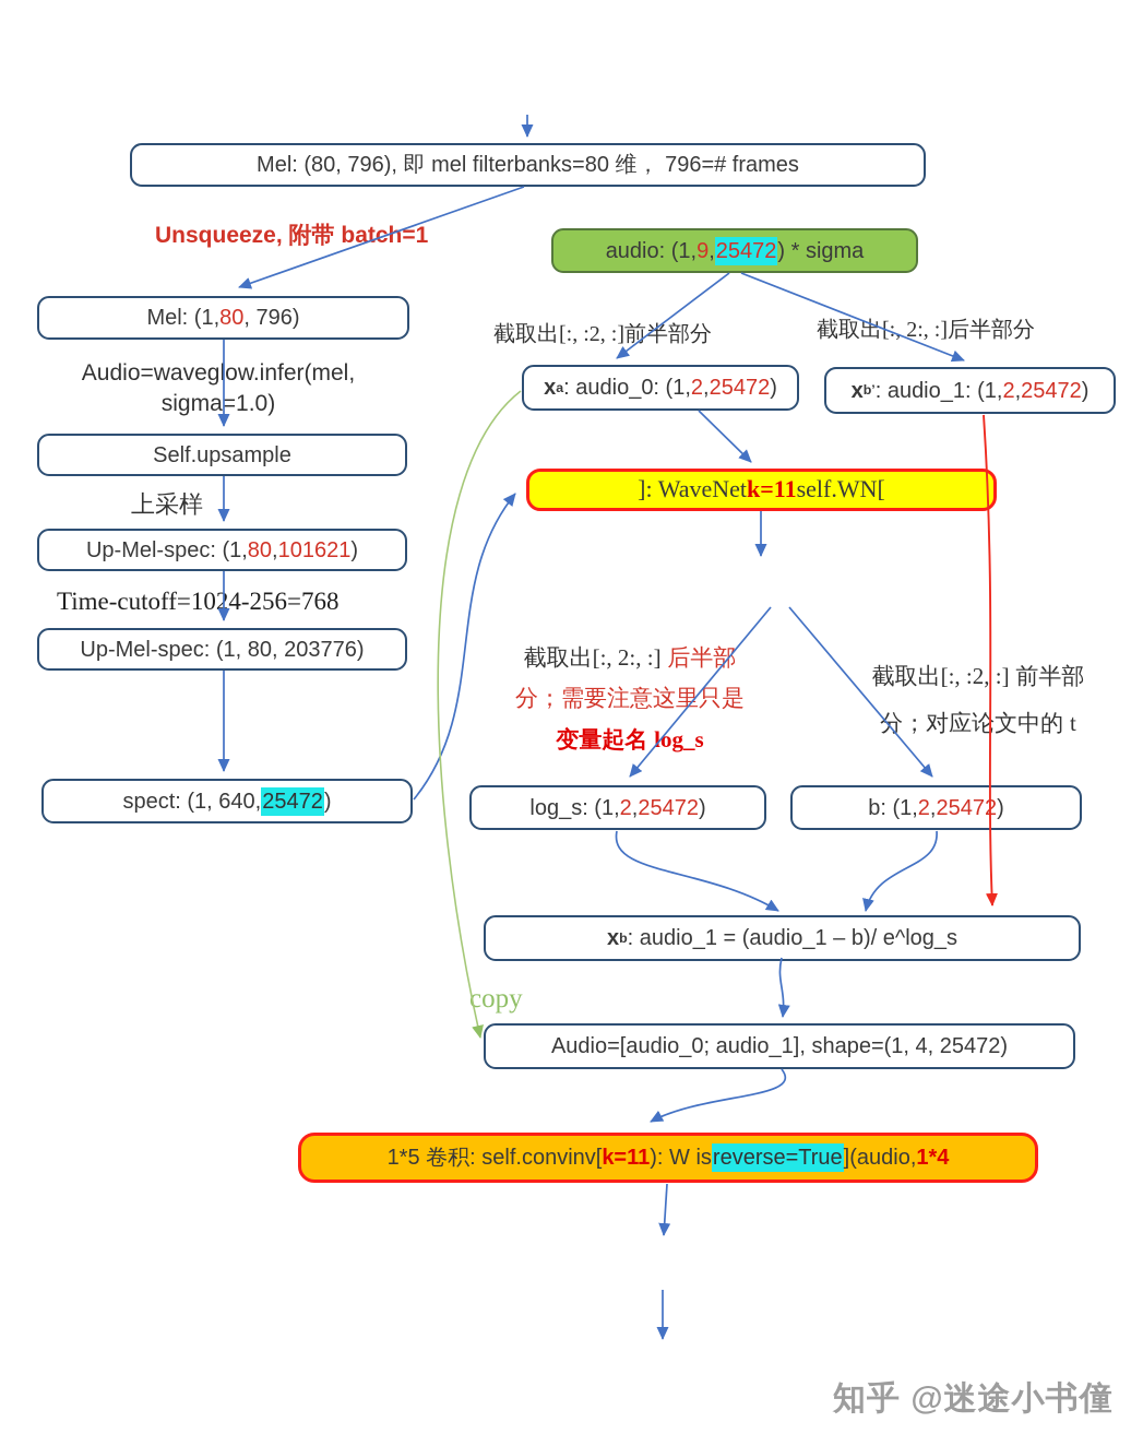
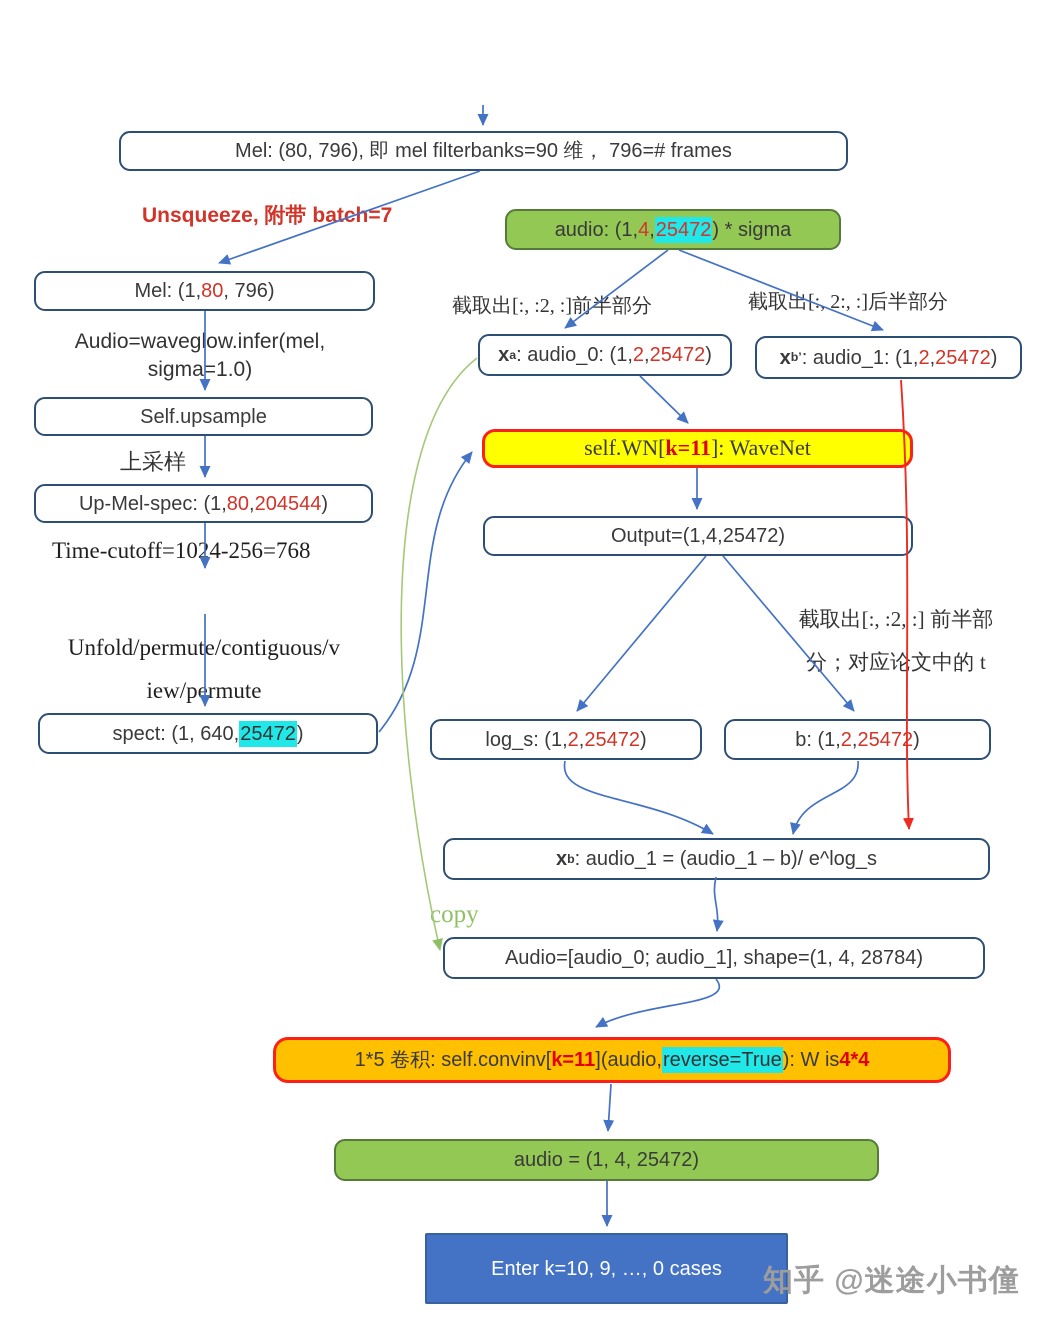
- Mel: (80, 796), 即 mel filterbanks=80 维， 796=# frames
+ Mel: (80, 796), 即 mel filterbanks=90 维， 796=# frames
- Unsqueeze, 附带 batch=1
+ Unsqueeze, 附带 batch=7
  audio: (1,
- 9
+ 4
  ,
  25472
  ) * sigma
  Mel: (1,
  80
  , 796)
  Audio=waveglow.infer(mel,
  sigma=1.0)
  截取出[:, :2, :]前半部分
  截取出 :, 2:, :]后半部分
  x
  a
  : audio_0: (1,
  2
  ,
  25472
  )
  x
  b’
  : audio_1: (1,
  2
  ,
  25472
  )
  Self.upsample
  上采样
- ]: WaveNet
+ self.WN[
  k=11
- self.WN[
+ ]: WaveNet
  Up-Mel-spec: (1,
  80
  ,
- 101621
+ 204544
  )
+ Output=(1,4,25472)
  Time-cutoff=1024-256=768
- Up-Mel-spec: (1, 80, 203776)
- 截取出[:, 2:, :] 后半部
- 分；需要注意这里只是
- 变量起名 log_s
  截取出[:, :2, :] 前半部
  分；对应论文中的 t
+ Unfold/permute/contiguous/v
+ iew/permute
  spect: (1, 640,
  25472
  )
  log_s: (1,
  2
  ,
  25472
  )
  b: (1,
  2
  ,
  2547
  )
  x
  b
  : audio_1 = (audio_1 – b)/ e^log_s
  copy
- Audio=[audio_0; audio_1], shape=(1, 4, 25472)
+ Audio=[audio_0; audio_1], shape=(1, 4, 28784)
  1*5 卷积: self.convinv[
  k=11
- ): W is
+ ](audio,
  reverse=True
- ](audio,
+ ): W is
- 1*4
+ 4*4
+ audio = (1, 4, 25472)
+ Enter k=10, 9, …, 0 cases
  知乎 @迷途小书僮
